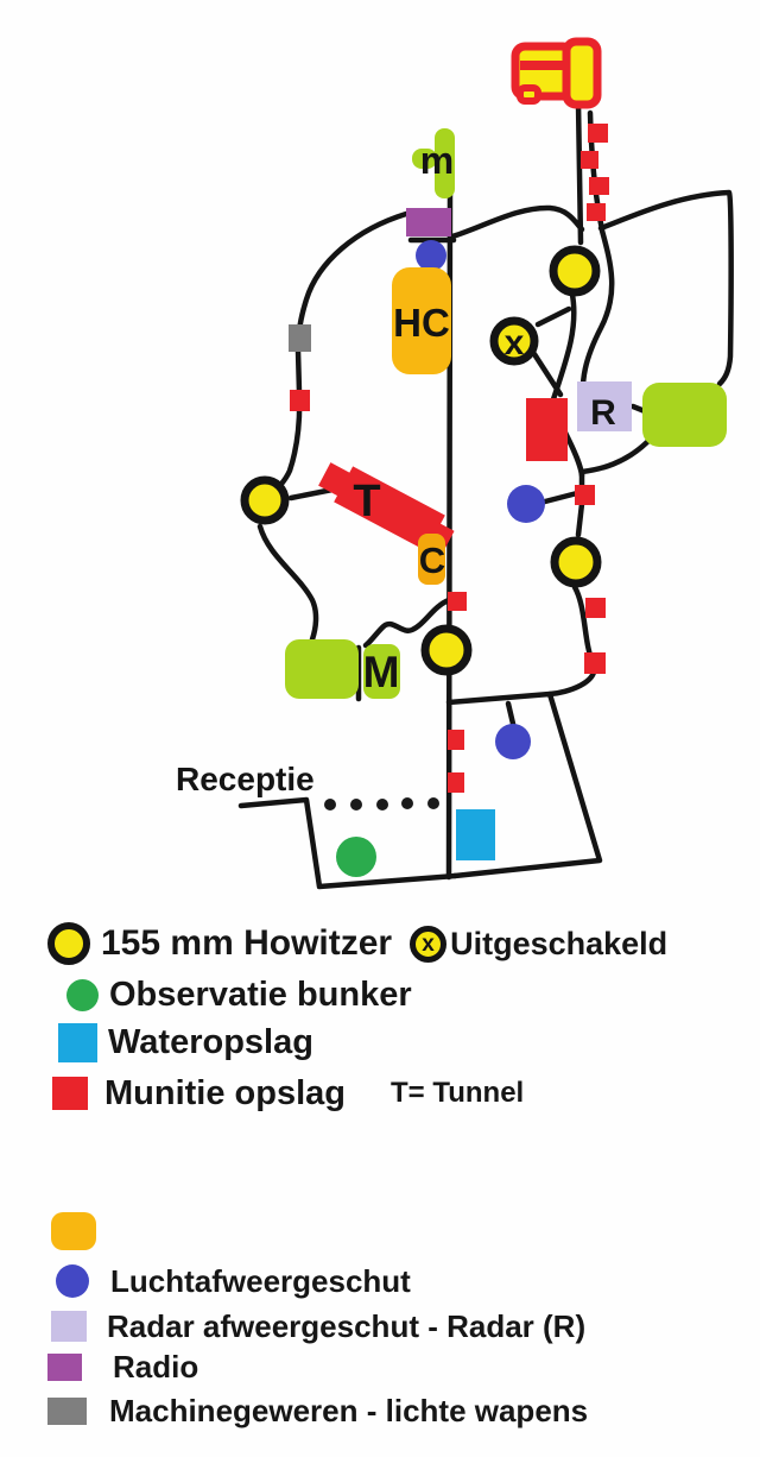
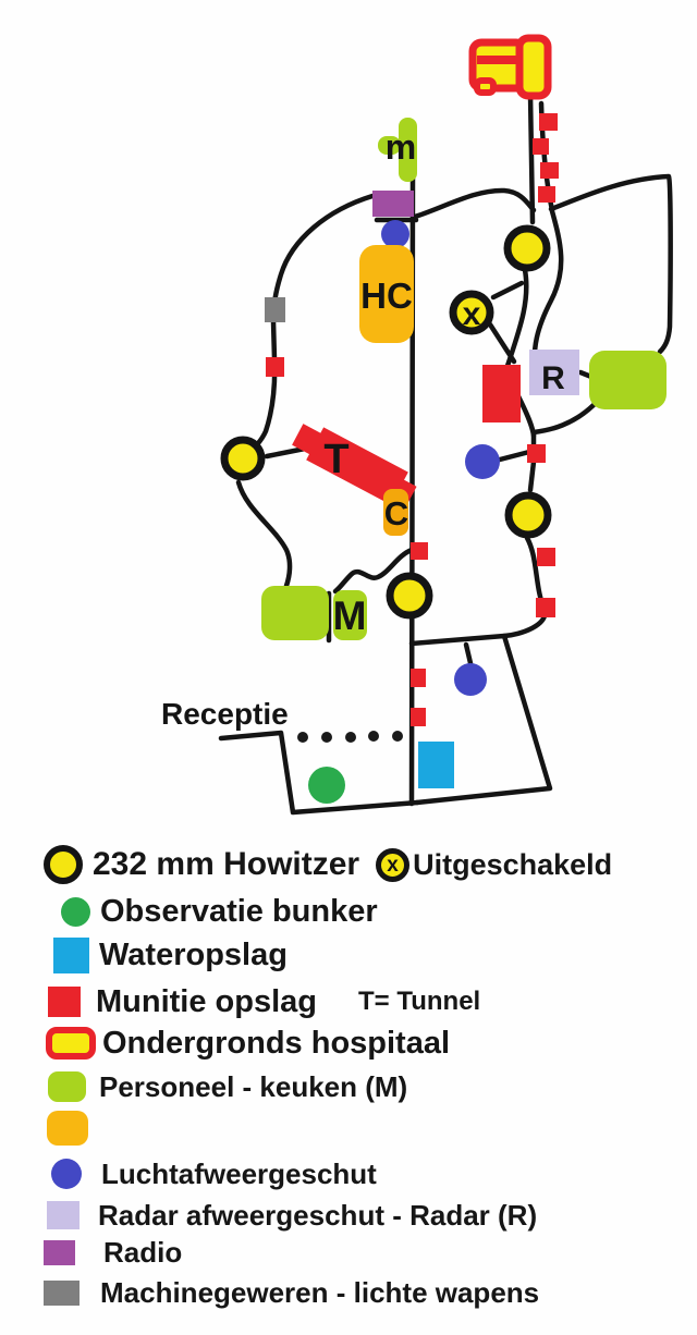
  m
  HC
  x
  R
  T
  C
  M
  Receptie
- 155 mm Howitzer
+ 232 mm Howitzer
  x
  Uitgeschakeld
  Observatie bunker
  Wateropslag
  Munitie opslag
  T= Tunnel
+ Ondergronds hospitaal
+ Personeel - keuken (M)
  Luchtafweergeschut
  Radar afweergeschut - Radar (R)
  Radio
  Machinegeweren - lichte wapens
